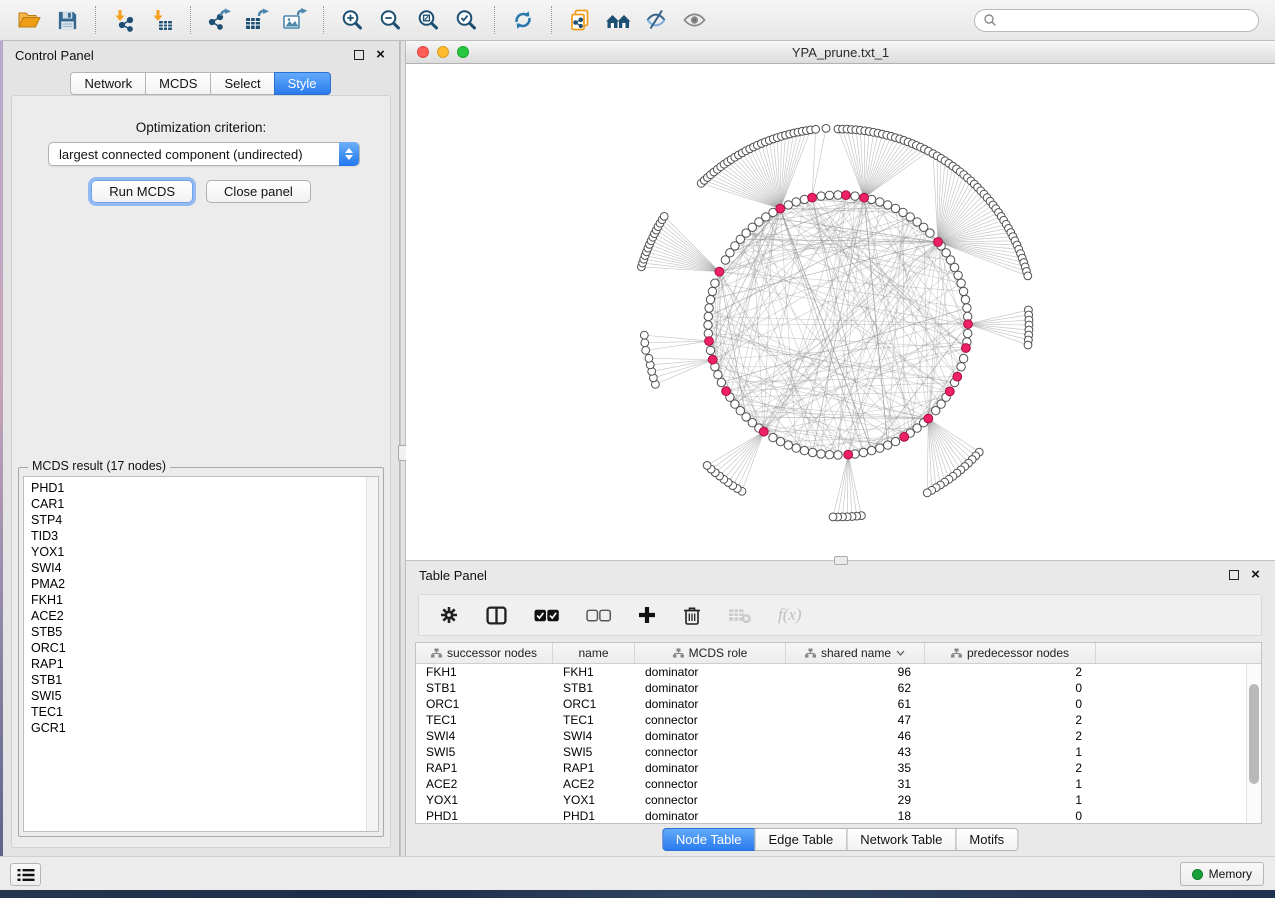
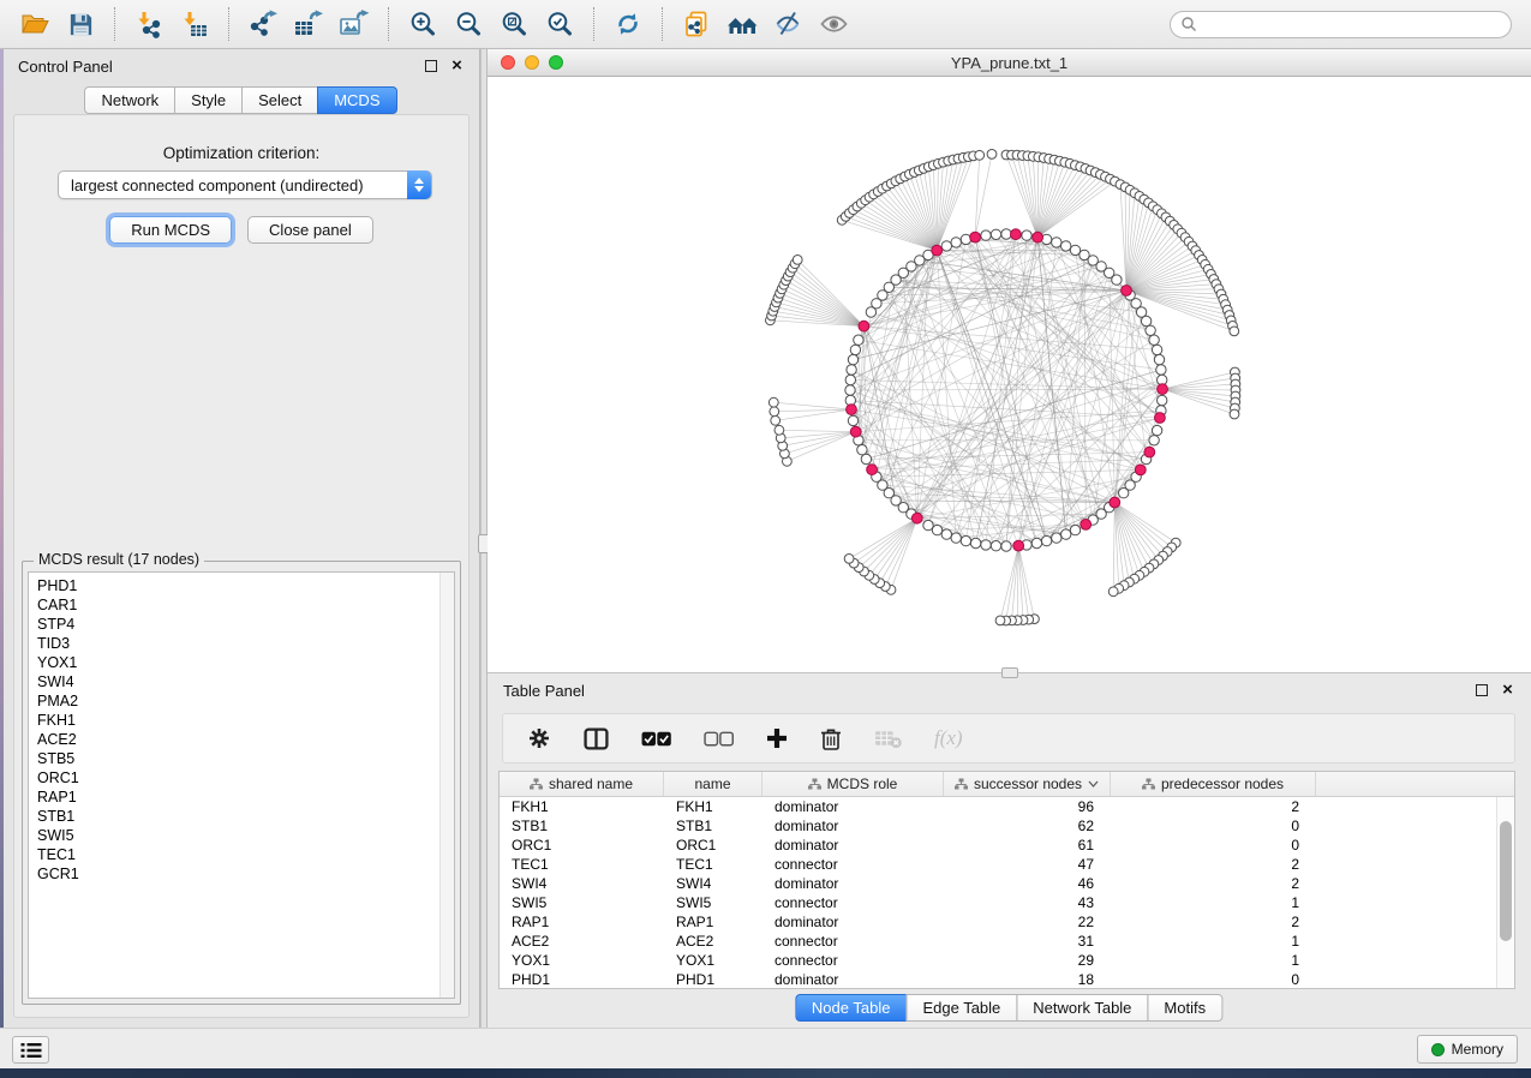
  Control Panel
  ×
  Network
- MCDS
+ Style
  Select
- Style
+ MCDS
  Optimization criterion:
  largest connected component (undirected)
  Run MCDS
  Close panel
  MCDS result (17 nodes)
  PHD1
  CAR1
  STP4
  TID3
  YOX1
  SWI4
  PMA2
  FKH1
  ACE2
  STB5
  ORC1
  RAP1
  STB1
  SWI5
  TEC1
  GCR1
  YPA_prune.txt_1
  Table Panel
  ×
  f(x)
- successor nodes
+ shared name
  name
  MCDS role
- shared name
+ successor nodes
  predecessor nodes
  FKH1
  FKH1
  dominator
  96
  2
  STB1
  STB1
  dominator
  62
  0
  ORC1
  ORC1
  dominator
  61
  0
  TEC1
  TEC1
  connector
  47
  2
  SWI4
  SWI4
  dominator
  46
  2
  SWI5
  SWI5
  connector
  43
  1
  RAP1
  RAP1
  dominator
- 35
+ 22
  2
  ACE2
  ACE2
  connector
  31
  1
  YOX1
  YOX1
  connector
  29
  1
  PHD1
  PHD1
  dominator
  18
  0
  Node Table
  Edge Table
  Network Table
  Motifs
  Memory
